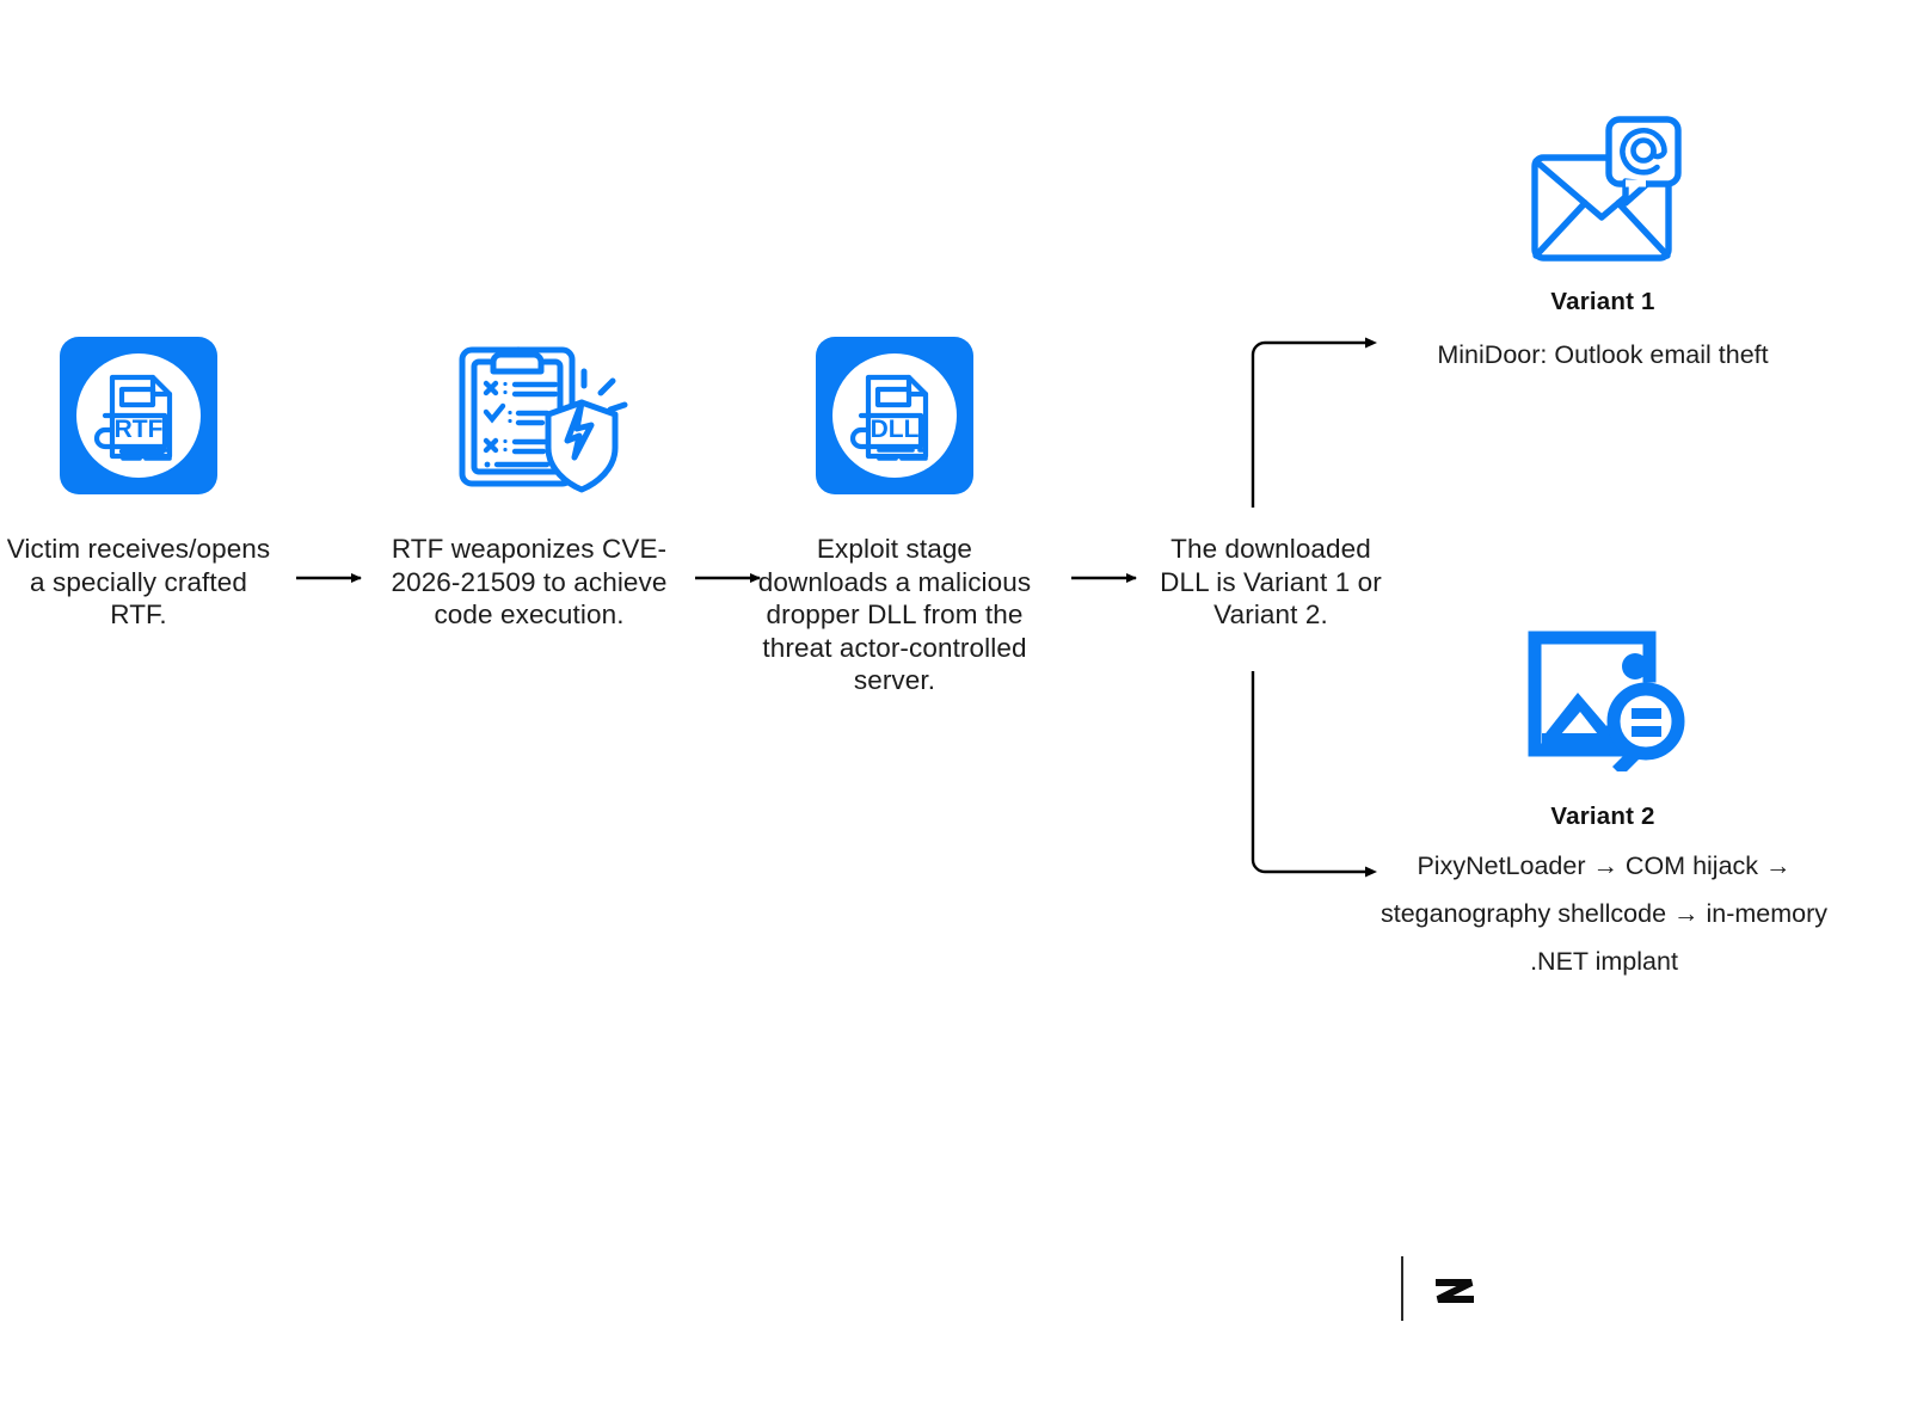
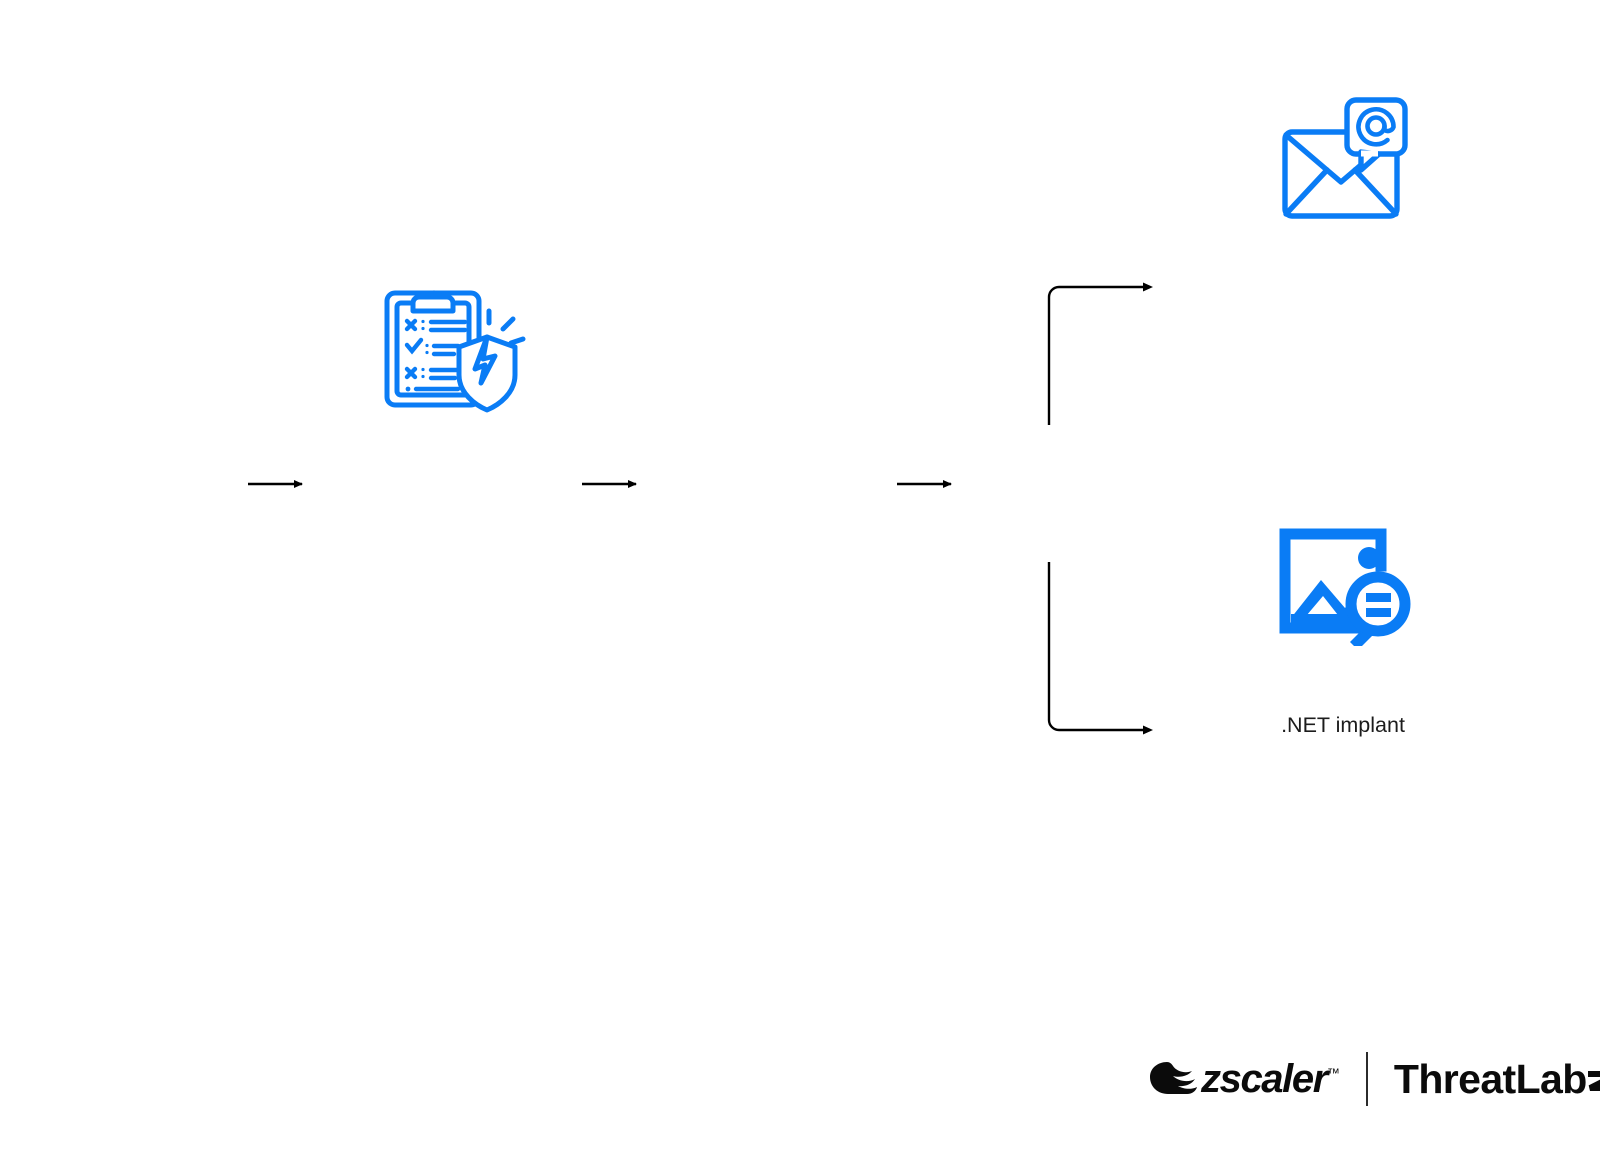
- RTF
- DLL
- Victim receives/opens
- a specially crafted RTF.
- RTF weaponizes CVE-
- 2026-21509 to achieve
- code execution.
- Exploit stage
- downloads a malicious
- dropper DLL from the
- threat actor-controlled
- server.
- The downloaded
- DLL is Variant 1 or
- Variant 2.
- Variant 1
- MiniDoor: Outlook email theft
- Variant 2
- PixyNetLoader → COM hijack →
- steganography shellcode → in-memory
  .NET implant
+ zscaler™
+ ThreatLab
